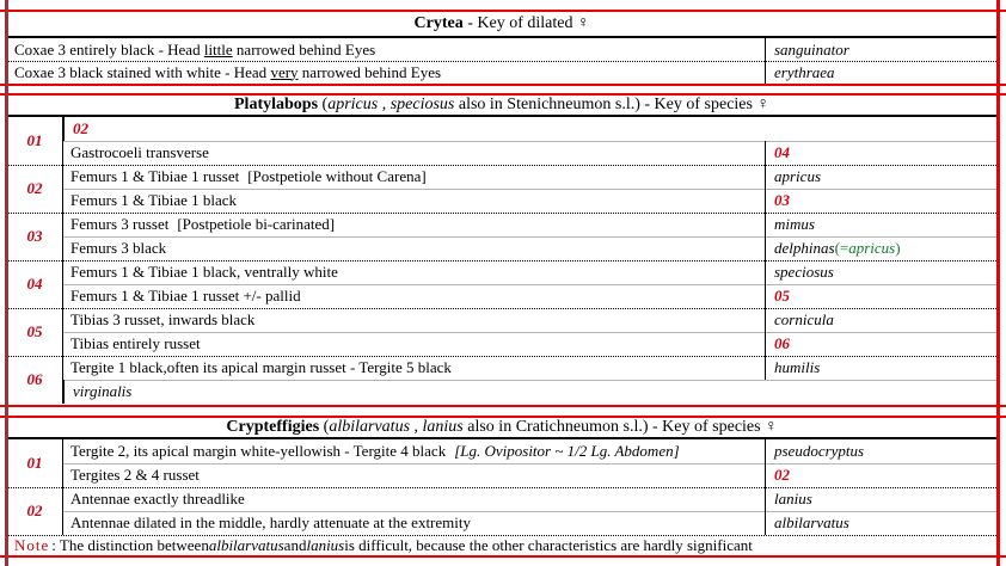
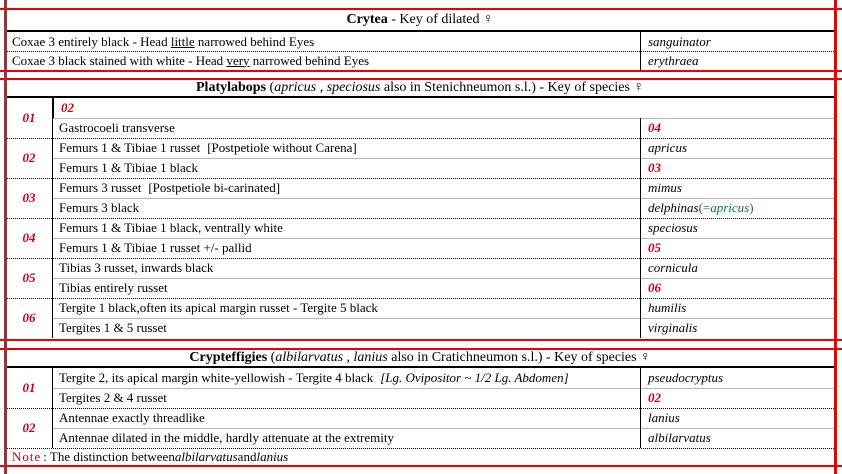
  Crytea - Key of dilated ♀
  Coxae 3 entirely black - Head little narrowed behind Eyes
  sanguinator
  Coxae 3 black stained with white - Head very narrowed behind Eyes
  erythraea
  Platylabops (apricus , speciosus also in Stenichneumon s.l.) - Key of species ♀
  01
  02
  Gastrocoeli transverse
  04
  02
  Femurs 1 & Tibiae 1 russet [Postpetiole without Carena]
  apricus
  Femurs 1 & Tibiae 1 black
  03
  03
  Femurs 3 russet [Postpetiole bi-carinated]
  mimus
  Femurs 3 black
  delphinas
  (=
  apricus
  )
  04
  Femurs 1 & Tibiae 1 black, ventrally white
  speciosus
  Femurs 1 & Tibiae 1 russet +/- pallid
  05
  05
  Tibias 3 russet, inwards black
  cornicula
  Tibias entirely russet
  06
  06
  Tergite 1 black,often its apical margin russet - Tergite 5 black
  humilis
+ Tergites 1 & 5 russet
  virginalis
  Crypteffigies (albilarvatus , lanius also in Cratichneumon s.l.) - Key of species ♀
  01
  Tergite 2, its apical margin white-yellowish - Tergite 4 black [Lg. Ovipositor ~ 1/2 Lg. Abdomen]
  pseudocryptus
  Tergites 2 & 4 russet
  02
  02
  Antennae exactly threadlike
  lanius
  Antennae dilated in the middle, hardly attenuate at the extremity
  albilarvatus
  Note
  : The distinction between
  albilarvatus
  and
  lanius
- is difficult, because the other characteristics are hardly significant
